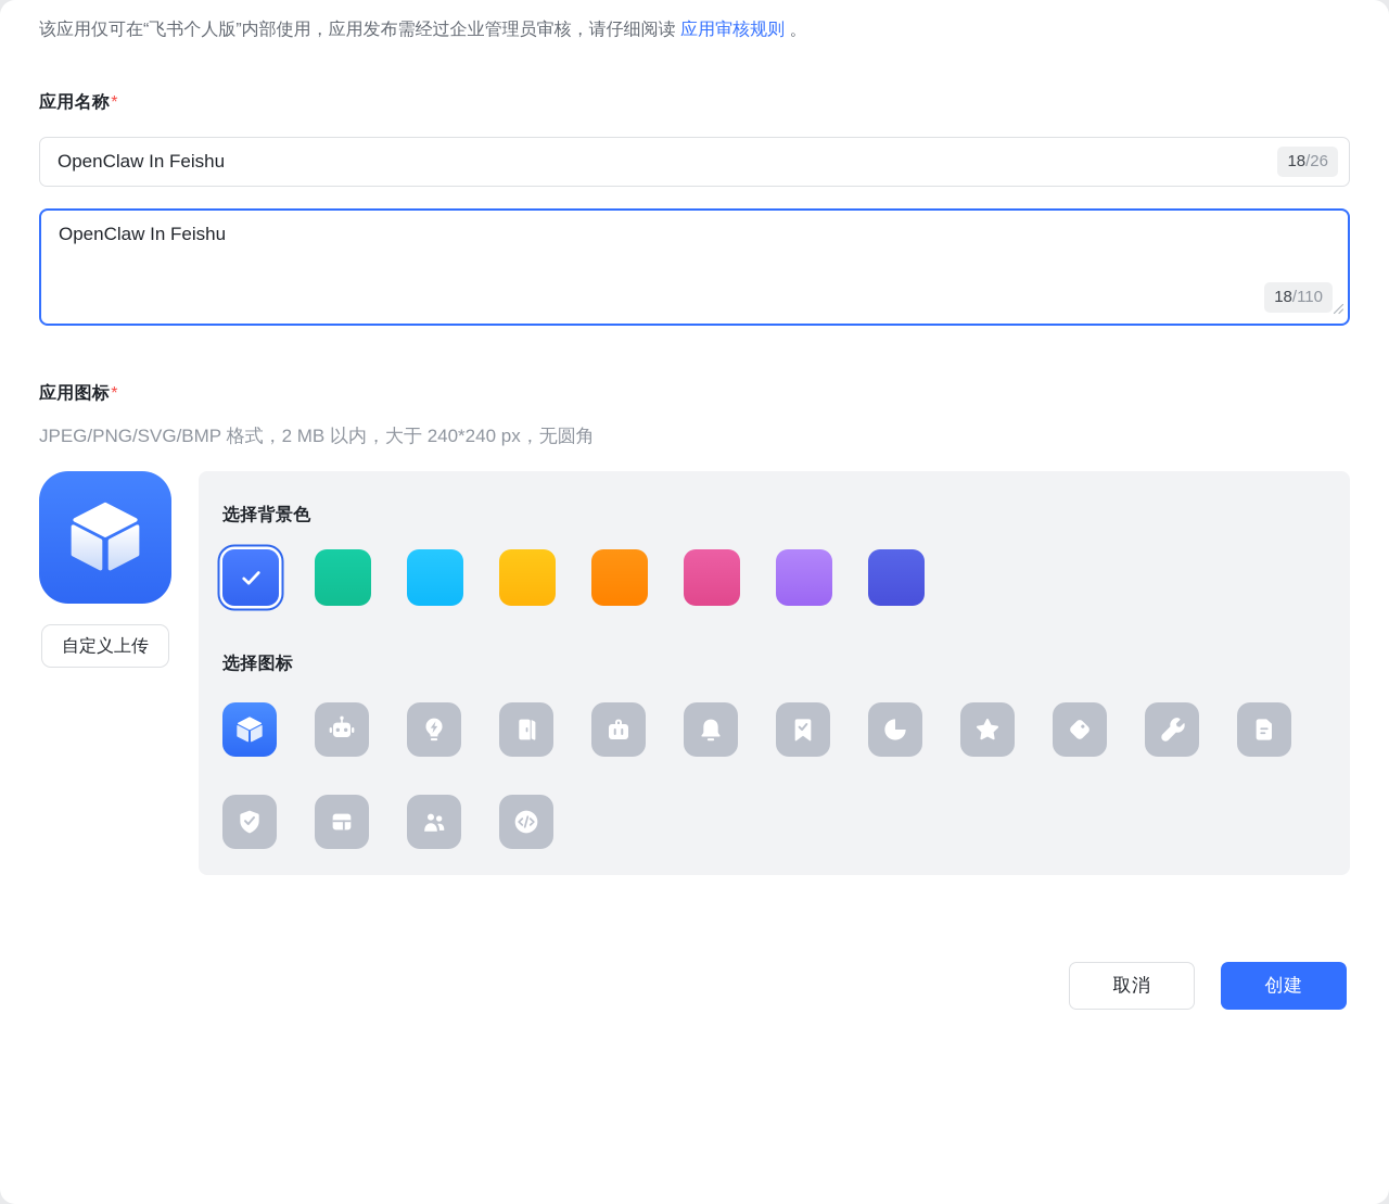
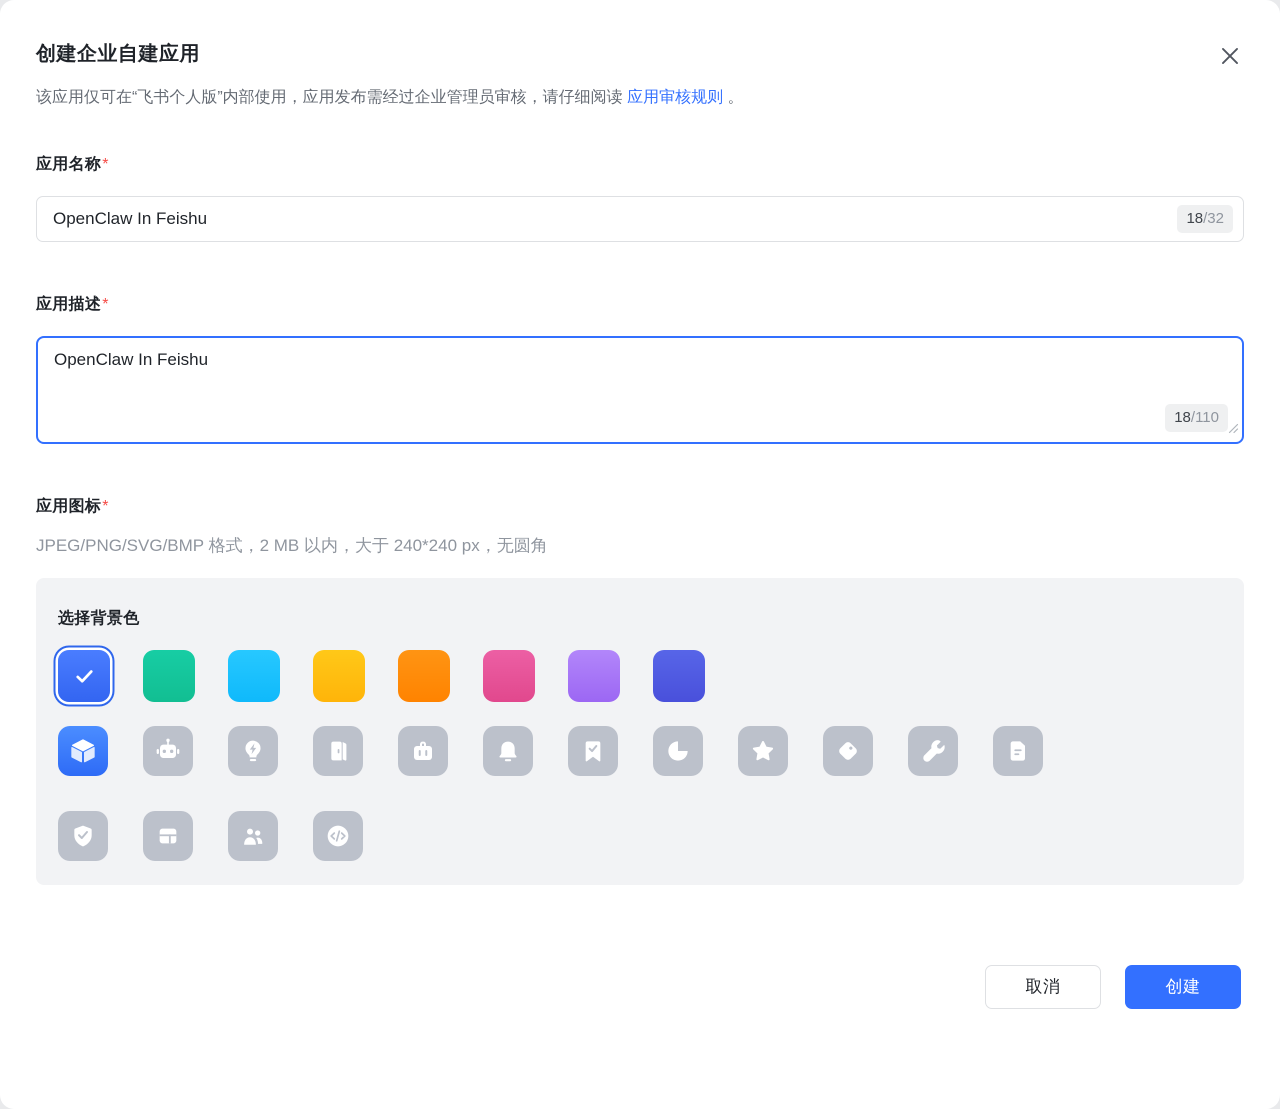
+ 创建企业自建应用
  该应用仅可在“飞书个人版”内部使用，应用发布需经过企业管理员审核，请仔细阅读 应用审核规则 。
  应用名称*
  OpenClaw In Feishu
- 18/26
+ 18/32
+ 应用描述*
  OpenClaw In Feishu
  18/110
  应用图标*
  JPEG/PNG/SVG/BMP 格式，2 MB 以内，大于 240*240 px，无圆角
- 自定义上传
  选择背景色
- 选择图标
  取消
  创建
